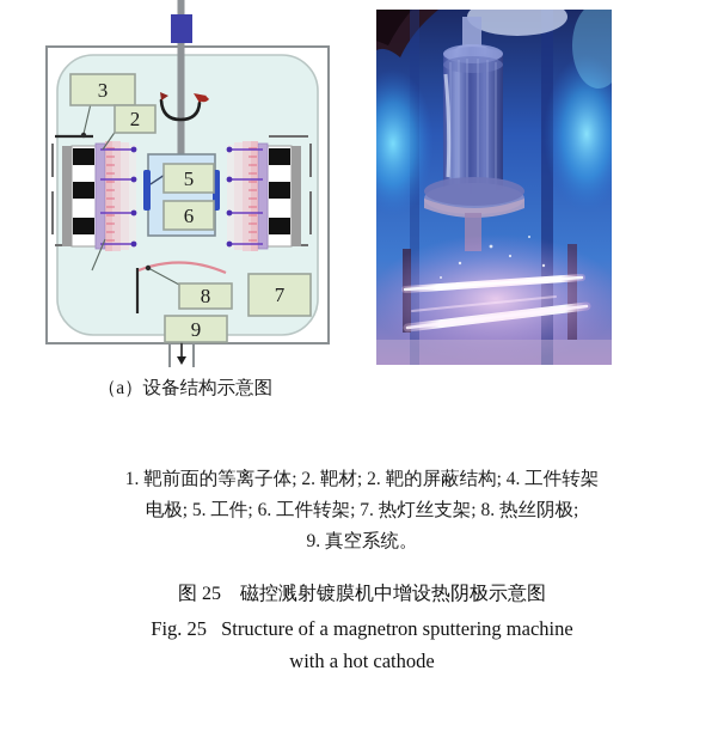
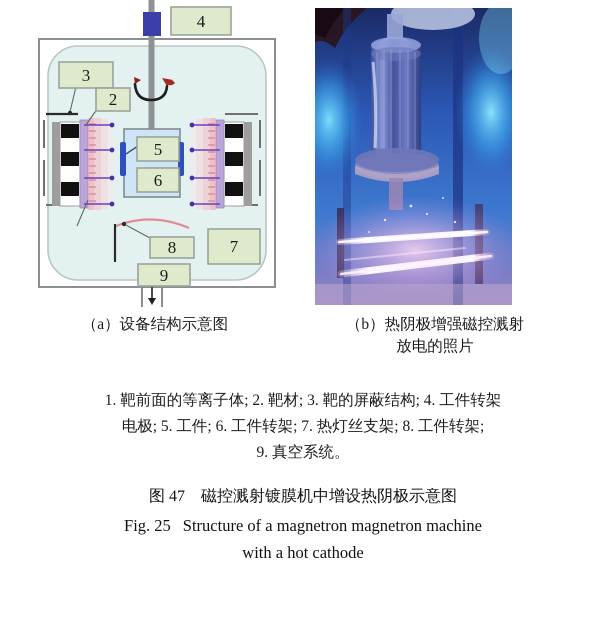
+ 4
  3
  2
  5
  6
  8
  7
  9
  （a）设备结构示意图
+ （b）热阴极增强磁控溅射
+ 放电的照片
- 1. 靶前面的等离子体; 2. 靶材; 2. 靶的屏蔽结构; 4. 工件转架
+ 1. 靶前面的等离子体; 2. 靶材; 3. 靶的屏蔽结构; 4. 工件转架
- 电极; 5. 工件; 6. 工件转架; 7. 热灯丝支架; 8. 热丝阴极;
+ 电极; 5. 工件; 6. 工件转架; 7. 热灯丝支架; 8. 工件转架;
  9. 真空系统。
- 图 25 磁控溅射镀膜机中增设热阴极示意图
+ 图 47 磁控溅射镀膜机中增设热阴极示意图
- Fig. 25 Structure of a magnetron sputtering machine
+ Fig. 25 Structure of a magnetron magnetron machine
  with a hot cathode
